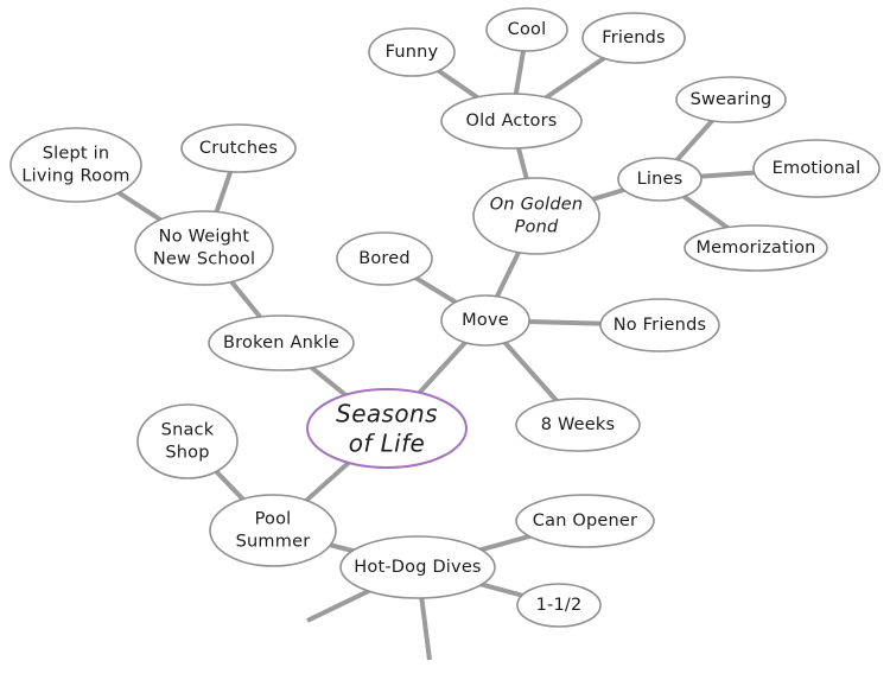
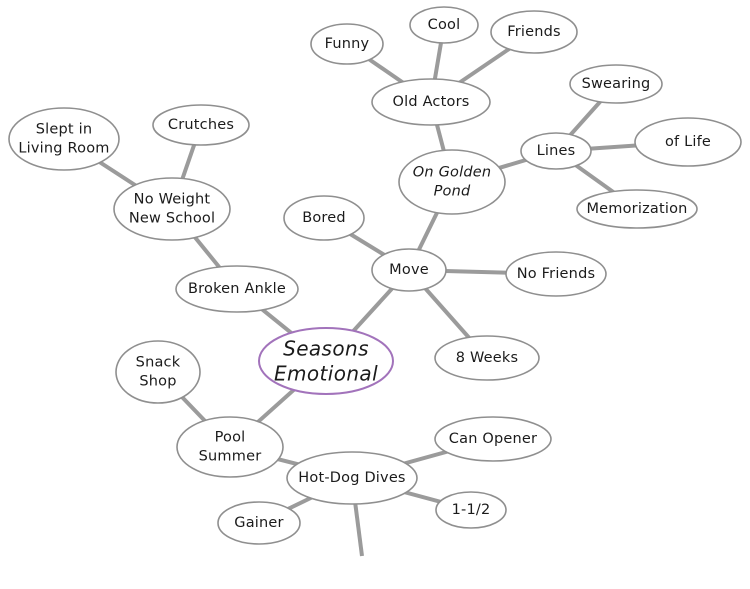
- Seasons of Life
+ Seasons Emotional
  Broken Ankle
  No Weight New School
  Slept in Living Room
  Crutches
  Move
  Bored
  No Friends
  8 Weeks
  On Golden Pond
  Old Actors
  Funny
  Cool
  Friends
  Lines
  Swearing
- Emotional
+ of Life
  Memorization
  Pool Summer
  Snack Shop
  Hot-Dog Dives
  Can Opener
  1-1/2
+ Gainer
